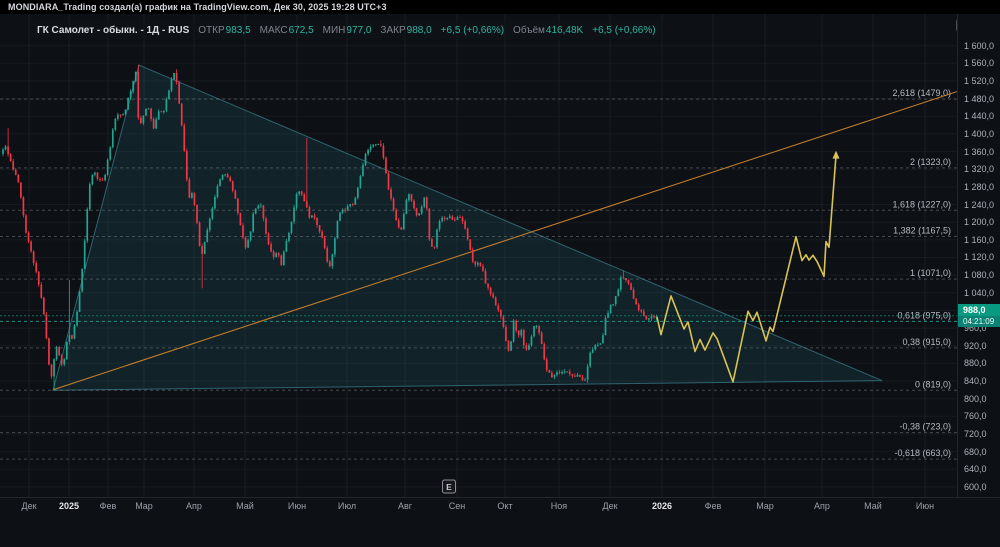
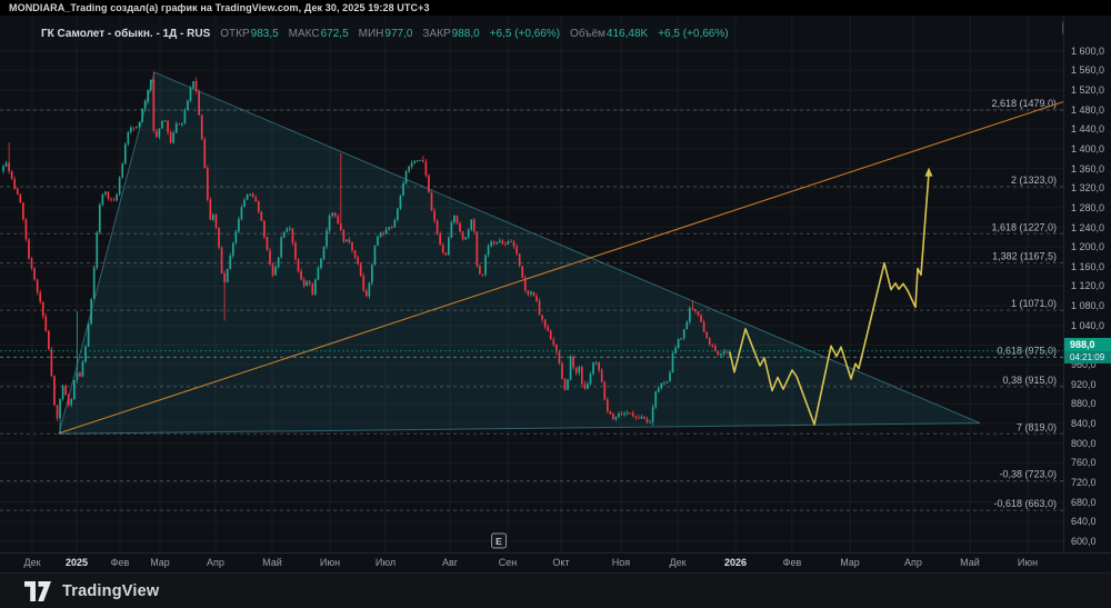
  MONDIARA_Trading создал(а) график на TradingView.com, Дек 30, 2025 19:28 UTC+3
  2,618 (1479,0)
  2 (1323,0)
  1,618 (1227,0)
  1,382 (1167,5)
  1 (1071,0)
  0,38 (915,0)
- 0 (819,0)
+ 7 (819,0)
  -0,38 (723,0)
  -0,618 (663,0)
  E
  ГК Самолет - обыкн. - 1Д - RUS
  ОТКР
  983,5
  МАКС
  672,5
  МИН
  977,0
  ЗАКР
  988,0
  +6,5 (+0,66%)
  Объём
  416,48K
  +6,5 (+0,66%)
  1 600,0
  1 560,0
  1 520,0
  1 480,0
  1 440,0
  1 400,0
  1 360,0
  1 320,0
  1 280,0
  1 240,0
  1 200,0
  1 160,0
  1 120,0
  1 080,0
  1 040,0
  960,0
  920,0
  880,0
  840,0
  800,0
  760,0
  720,0
  680,0
  640,0
  600,0
  988,0
  04:21:09
  Дек
  2025
  Фев
  Мар
  Апр
  Май
  Июн
  Июл
  Авг
  Сен
  Окт
  Ноя
  Дек
  2026
  Фев
  Мар
  Апр
  Май
  Июн
+ TradingView
